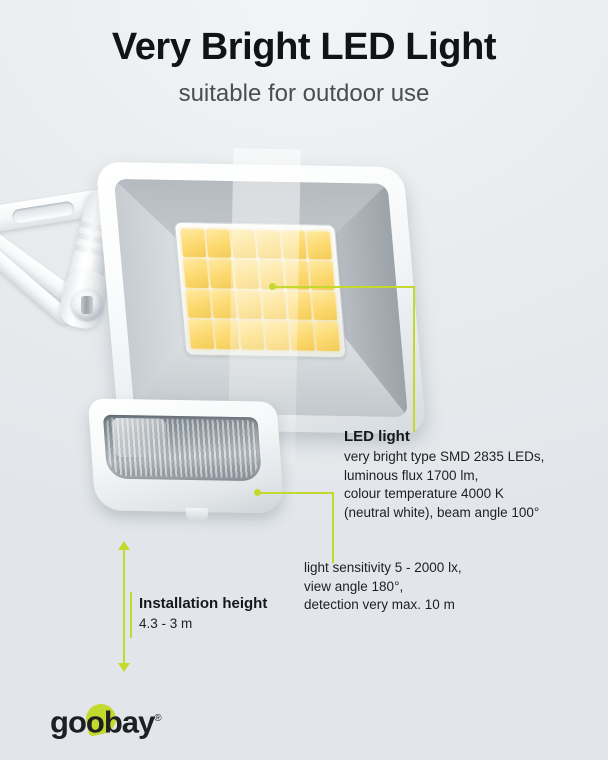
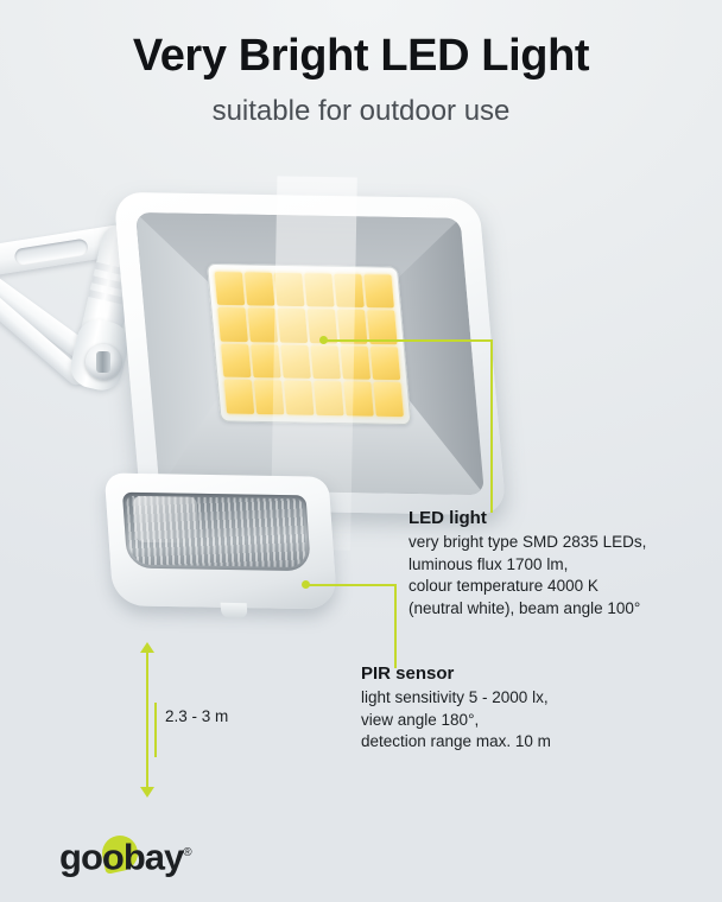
  Very Bright LED Light
  suitable for outdoor use
  LED light
  very bright type SMD 2835 LEDs,
  luminous flux 1700 lm,
  colour temperature 4000 K
  (neutral white), beam angle 100°
+ PIR sensor
  light sensitivity 5 - 2000 lx,
  view angle 180°,
- detection very max. 10 m
+ detection range max. 10 m
- Installation height
- 4.3 - 3 m
+ 2.3 - 3 m
  goobay®
